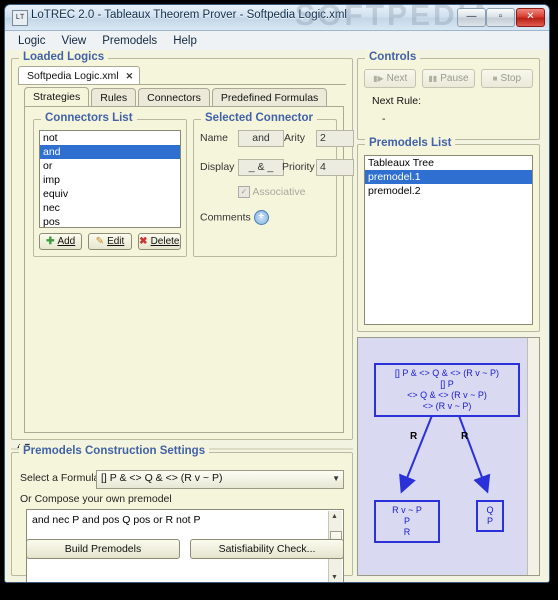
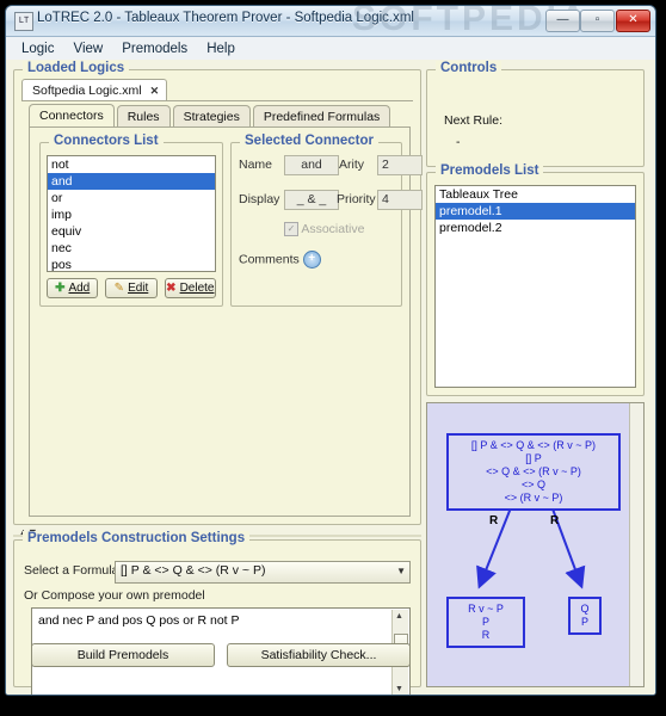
  LT
  LoTREC 2.0 - Tableaux Theorem Prover - Softpedia Logic.xml
  SOFTPED
  —
  ▫
  ✕
  Logic
  View
  Premodels
  Help
  Loaded Logics
  Softpedia Logic.xml
  ✕
- Strategies
+ Connectors
  Rules
- Connectors
+ Strategies
  Predefined Formulas
  Connectors List
  not
  and
  or
  imp
  equiv
  nec
  pos
  ✚
  Add
  ✎
  Edit
  ✖
  Delete
  Selected Connector
  Name
  and
  Arity
  2
  Display
  _ & _
  Priority
  4
  ✓ Associative
  Comments +
  Premodels Construction Settings
  Select a Formul
  [] P & <> Q & <> (R v ~ P)
  ▼
  Or Compose your own premodel
  and nec P and pos Q pos or R not P
  Build Premodels
  Satisfiability Check...
  Controls
- ▮▶
- Next
- ▮▮
- Pause
- ■
- Stop
  Next Rule:
  -
  Premodels List
  Tableaux Tree
  premodel.1
  premodel.2
  [] P & <> Q & <> (R v ~ P)
  [] P
  <> Q & <> (R v ~ P)
+ <> Q
  <> (R v ~ P)
  R
  R
  R v ~ P
  P
  R
  Q
  P
